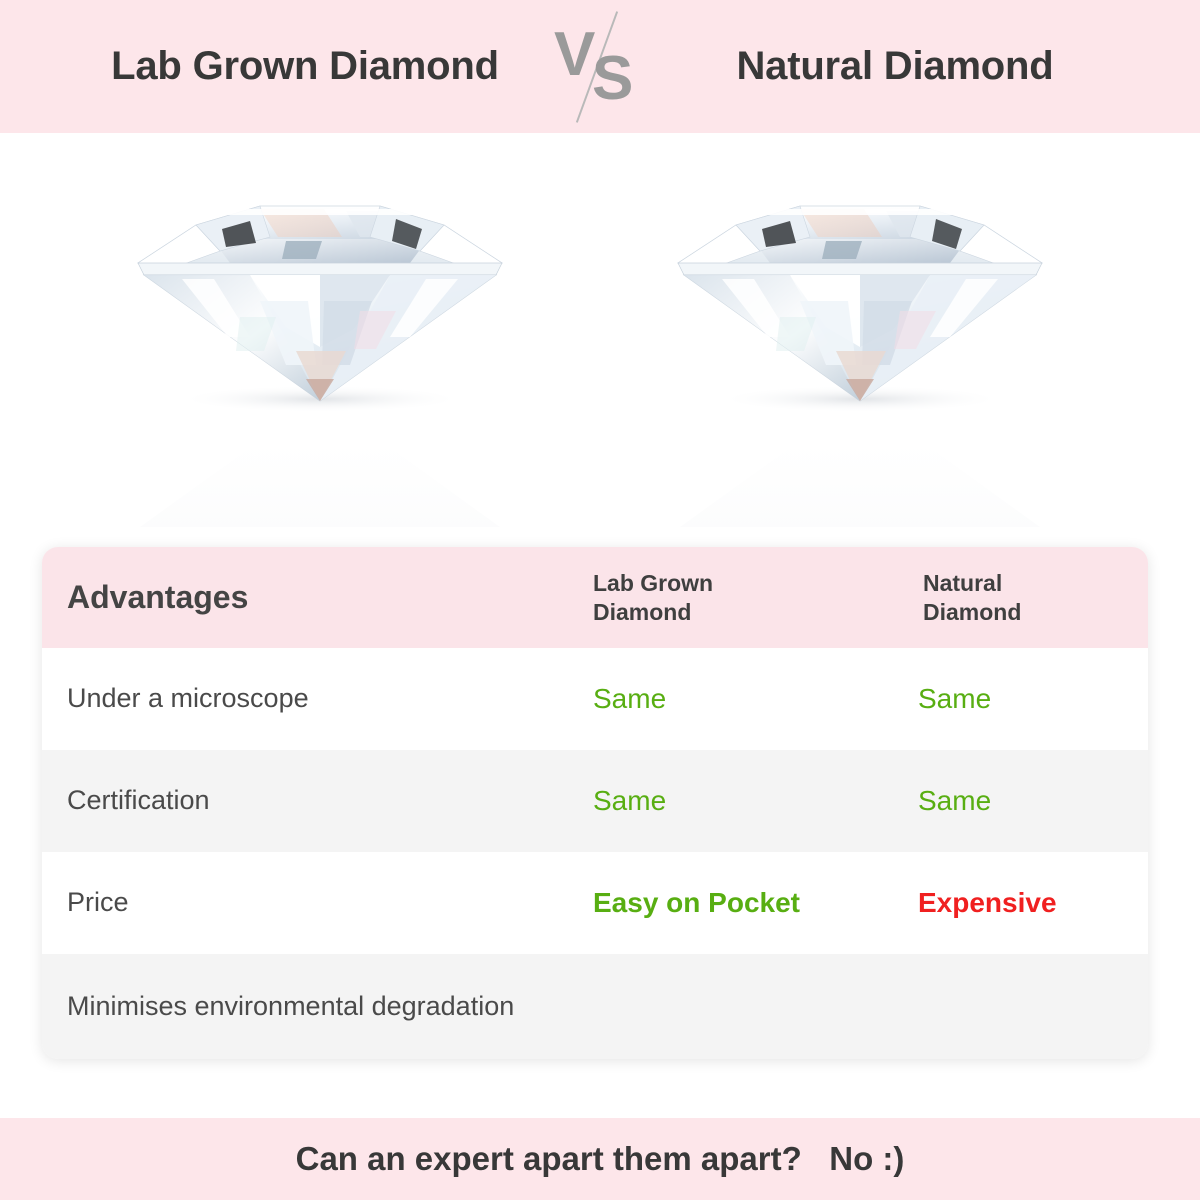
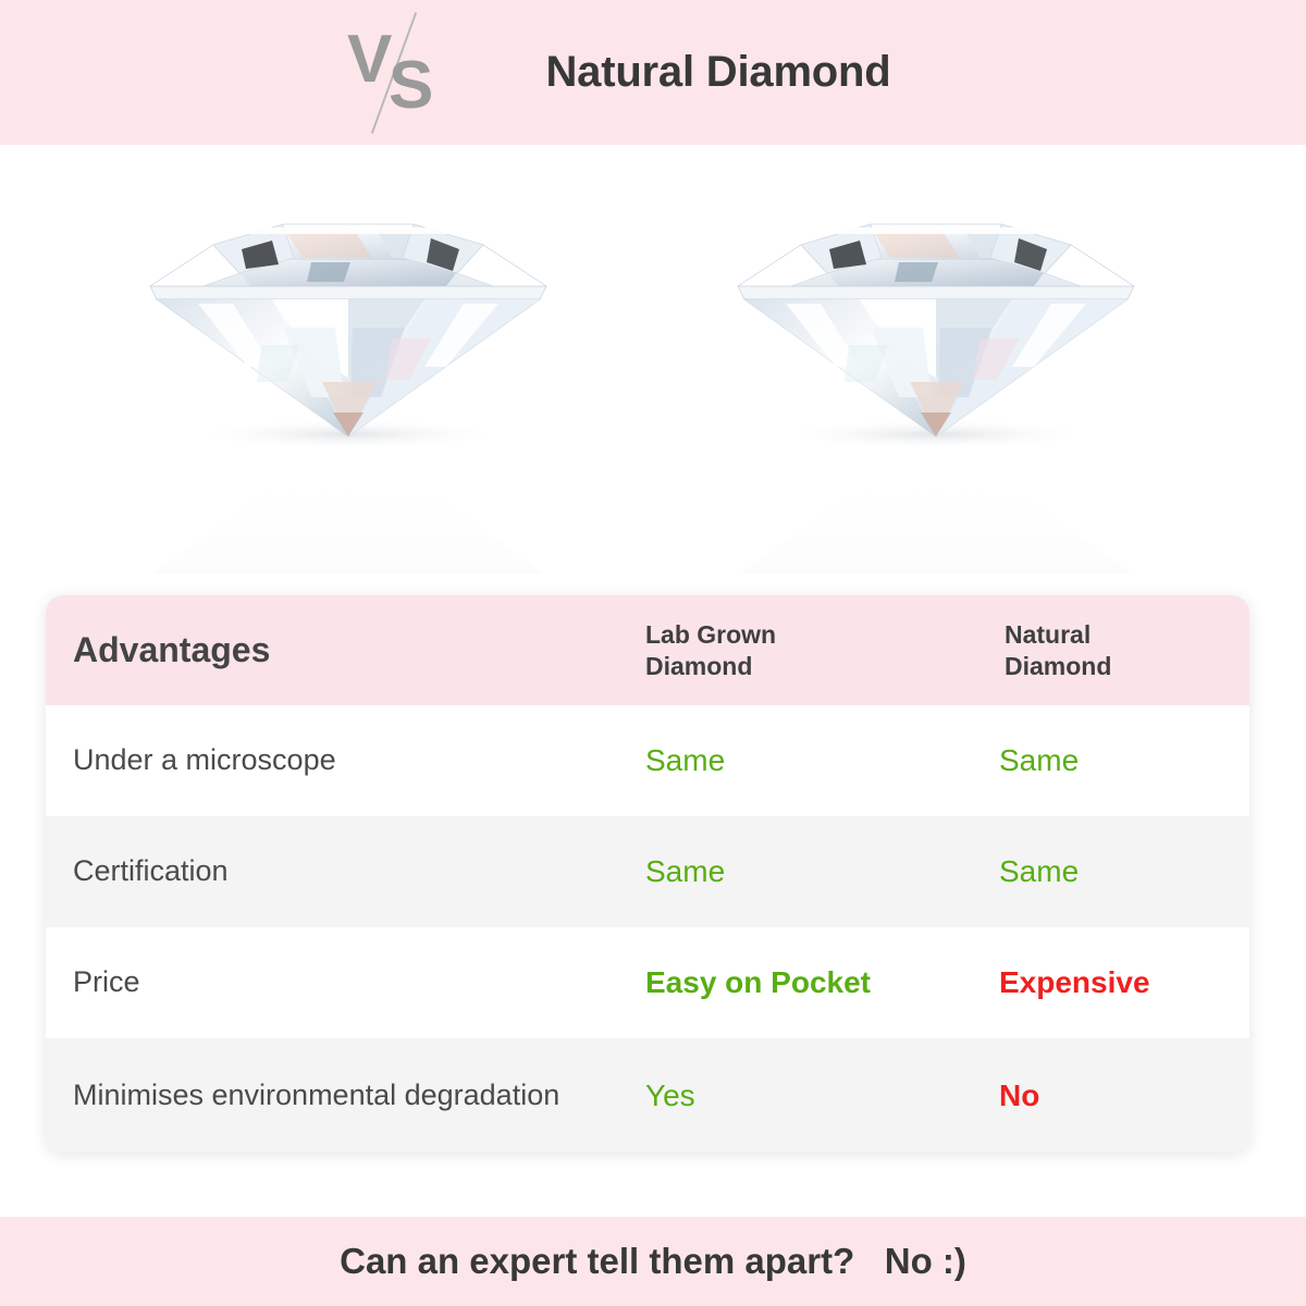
- Lab Grown Diamond
  V
  S
  Natural Diamond
  Advantages
  Lab Grown
  Diamond
  Natural
  Diamond
  Under a microscope
  Same
  Same
  Certification
  Same
  Same
  Price
  Easy on Pocket
  Expensive
  Minimises environmental degradation
+ Yes
+ No
- Can an expert apart them apart? No :)
+ Can an expert tell them apart? No :)
